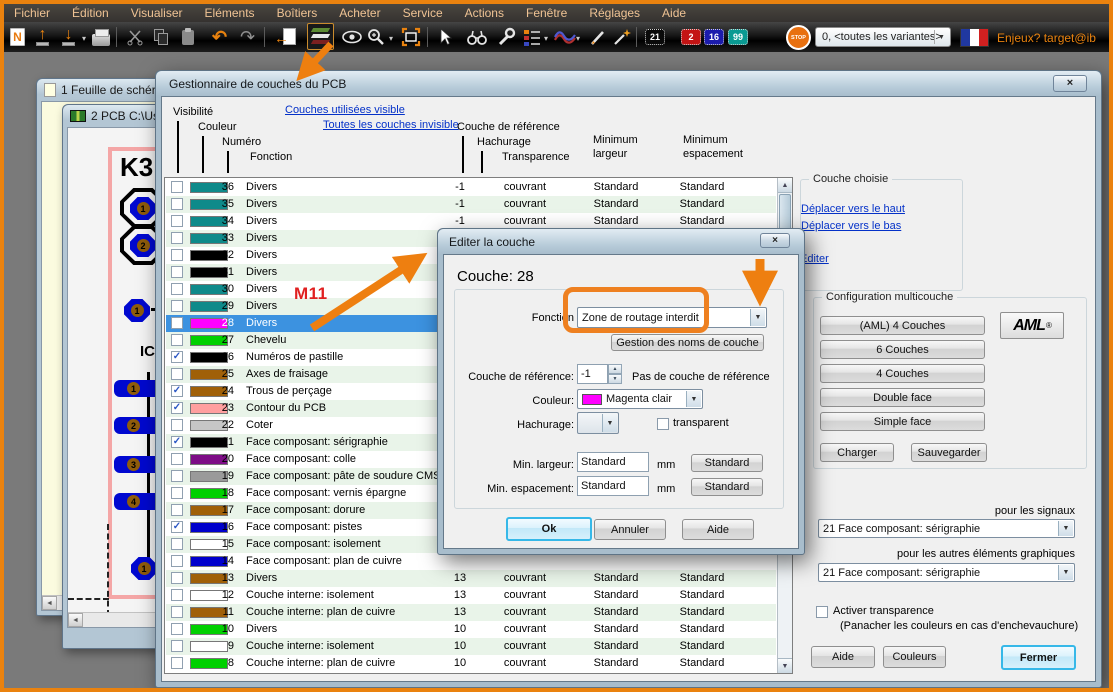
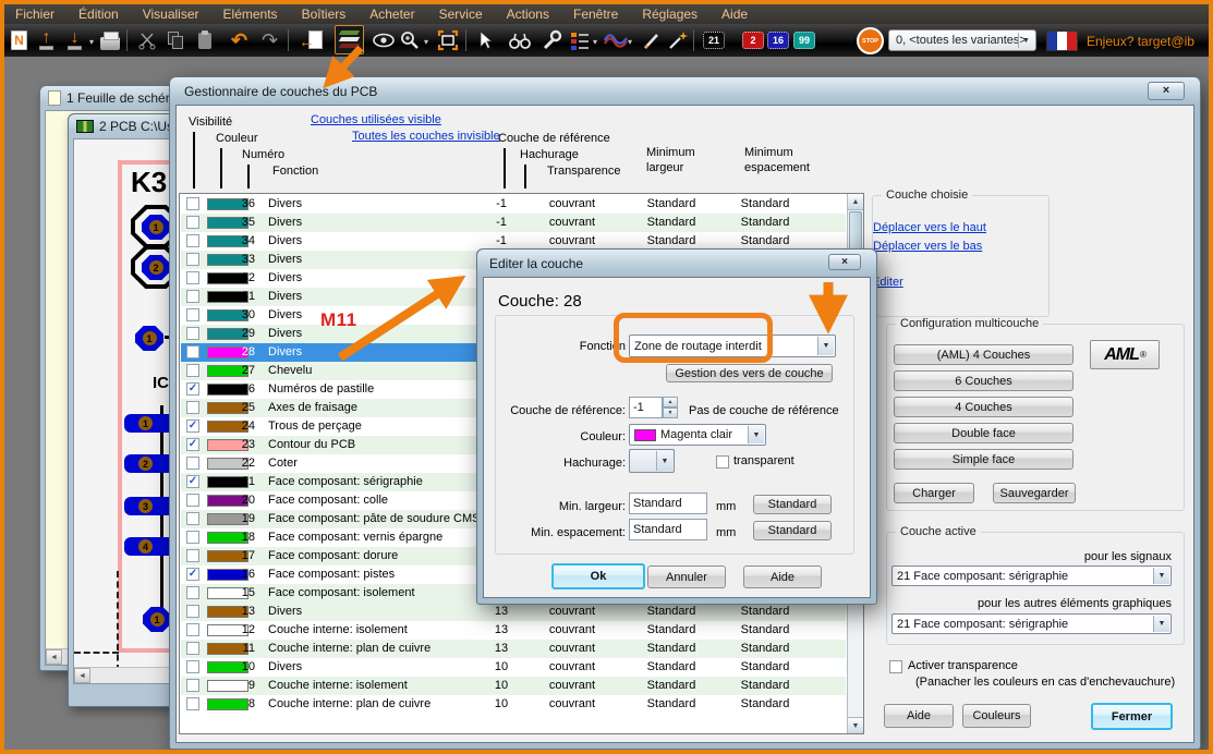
  Fichier
  Édition
  Visualiser
  Eléments
  Boîtiers
  Acheter
  Service
  Actions
  Fenêtre
  Réglages
  Aide
  N
  ↑
  ↓
  ▾
  ↶
  ↷
  ←
  ▾
  ▾
  ▾
  21
  2
  16
  99
  0, <toutes les variantes>
  Enjeux? target@ib
  1 Feuille de schér
  2 PCB C:\U
  K3
  IC
  1
  2
  1
  1
  1
  2
  3
  4
  Gestionnaire de couches du PCB
  ×
  Visibilité
  Couleur
  Numéro
  Fonction
  Couches utilisées visible
  Toutes les couches invisible
  Couche de référence
  Hachurage
  Transparence
  Minimum
  largeur
  Minimum
  espacement
  36
  Divers
  -1
  couvrant
  Standard
  Standard
  35
  Divers
  -1
  couvrant
  Standard
  Standard
  34
  Divers
  -1
  couvrant
  Standard
  Standard
  33
  Divers
  32
  Divers
  31
  Divers
  30
  Divers
  29
  Divers
  28
  Divers
  27
  Chevelu
  ✓
  26
  Numéros de pastille
  25
  Axes de fraisage
  ✓
  24
  Trous de perçage
  ✓
  23
  Contour du PCB
  22
  Coter
  ✓
  21
  Face composant: sérigraphie
  20
  Face composant: colle
  19
  Face composant: pâte de soudure CM
  18
  Face composant: vernis épargne
  17
  Face composant: dorure
  ✓
  16
  Face composant: pistes
  15
  Face composant: isolement
- 14
- Face composant: plan de cuivre
  13
  Divers
  13
  couvrant
  Standard
  Standard
  12
  Couche interne: isolement
  13
  couvrant
  Standard
  Standard
  11
  Couche interne: plan de cuivre
  13
  couvrant
  Standard
  Standard
  10
  Divers
  10
  couvrant
  Standard
  Standard
  9
  Couche interne: isolement
  10
  couvrant
  Standard
  Standard
  8
  Couche interne: plan de cuivre
  10
  couvrant
  Standard
  Standard
  Couche choisie
  Configuration multicouche
  (AML) 4 Couches
  6 Couches
  4 Couches
  Double face
  Simple face
  AML
  ®
  Charger
  Sauvegarder
+ Couche active
  pour les signaux
  21 Face composant: sérigraphie
  pour les autres éléments graphiques
  21 Face composant: sérigraphie
  Activer transparence
  (Panacher les couleurs en cas d'enchevauchure)
  Aide
  Couleurs
  Fermer
  Déplacer vers le haut
  Déplacer vers le bas
  diter
  Editer la couche
  ×
  Couche: 28
  Fonction
  Zone de routage interdit
- Gestion des noms de couche
+ Gestion des vers de couche
  Couche de référence:
  -1
  Pas de couche de référence
  Couleur:
  Magenta clair
  Hachurage:
  transparent
  Min. largeur:
  Standard
  mm
  Standard
  Min. espacement:
  Standard
  mm
  Standard
  Ok
  Annuler
  Aide
  M11
